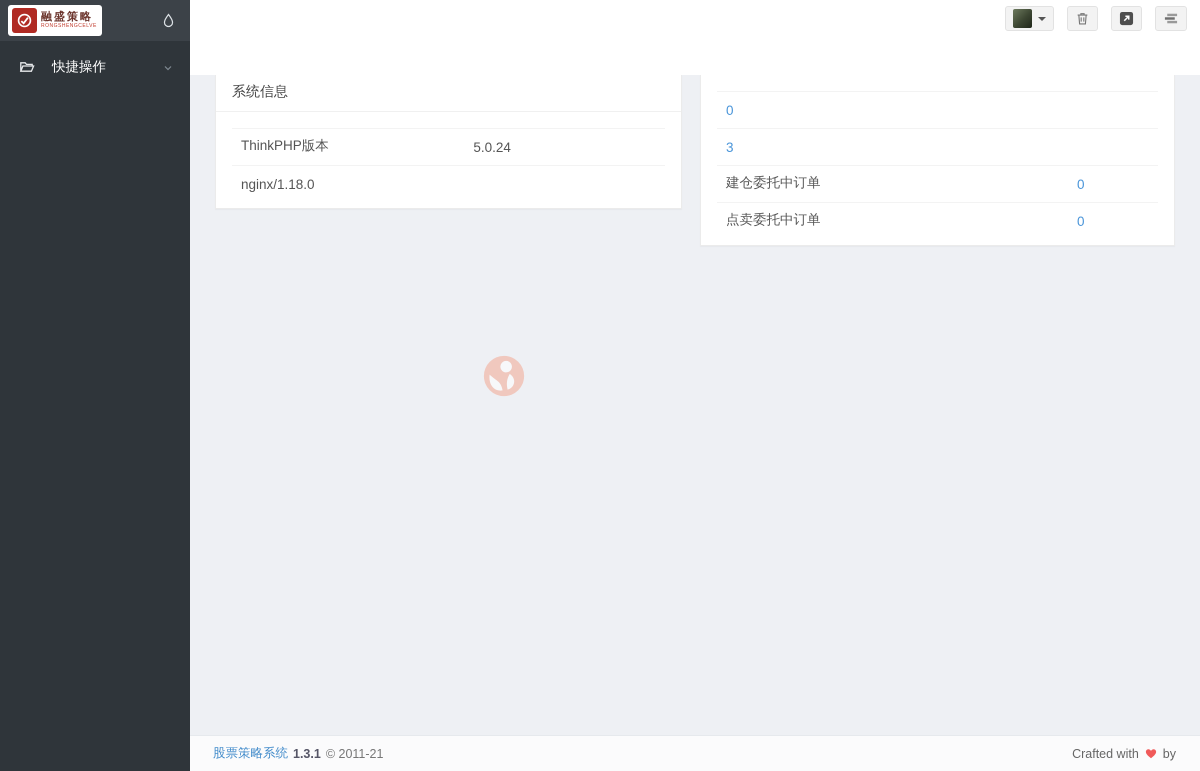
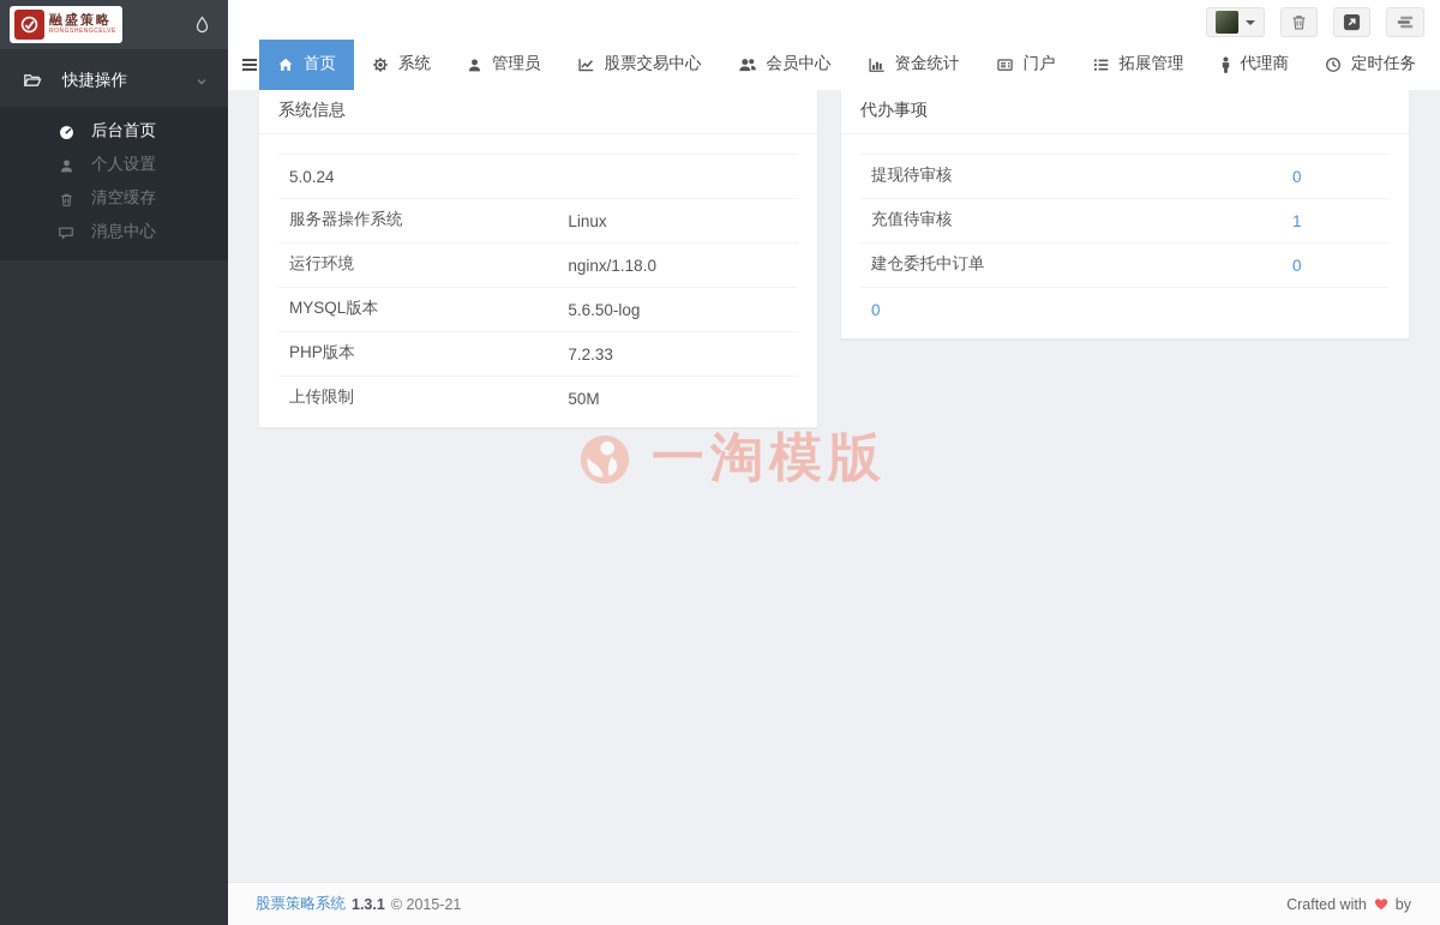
  融盛策略
  快捷操作
+ 后台首页
+ 个人设置
+ 清空缓存
+ 消息中心
+ 首页
+ 系统
+ 管理员
+ 股票交易中心
+ 会员中心
+ 资金统计
+ 门户
+ 拓展管理
+ 代理商
+ 定时任务
  系统信息
- ThinkPHP版本
  5.0.24
+ 服务器操作系统
+ Linux
+ 运行环境
  nginx/1.18.0
+ MYSQL版本
+ 5.6.50-log
+ PHP版本
+ 7.2.33
+ 上传限制
+ 50M
+ 代办事项
+ 提现待审核
  0
+ 充值待审核
- 3
+ 1
  建仓委托中订单
  0
- 点卖委托中订单
  0
+ 一淘模版
  股票策略系统
  1.3.1
- © 2011-21
+ © 2015-21
  Crafted with
  by
